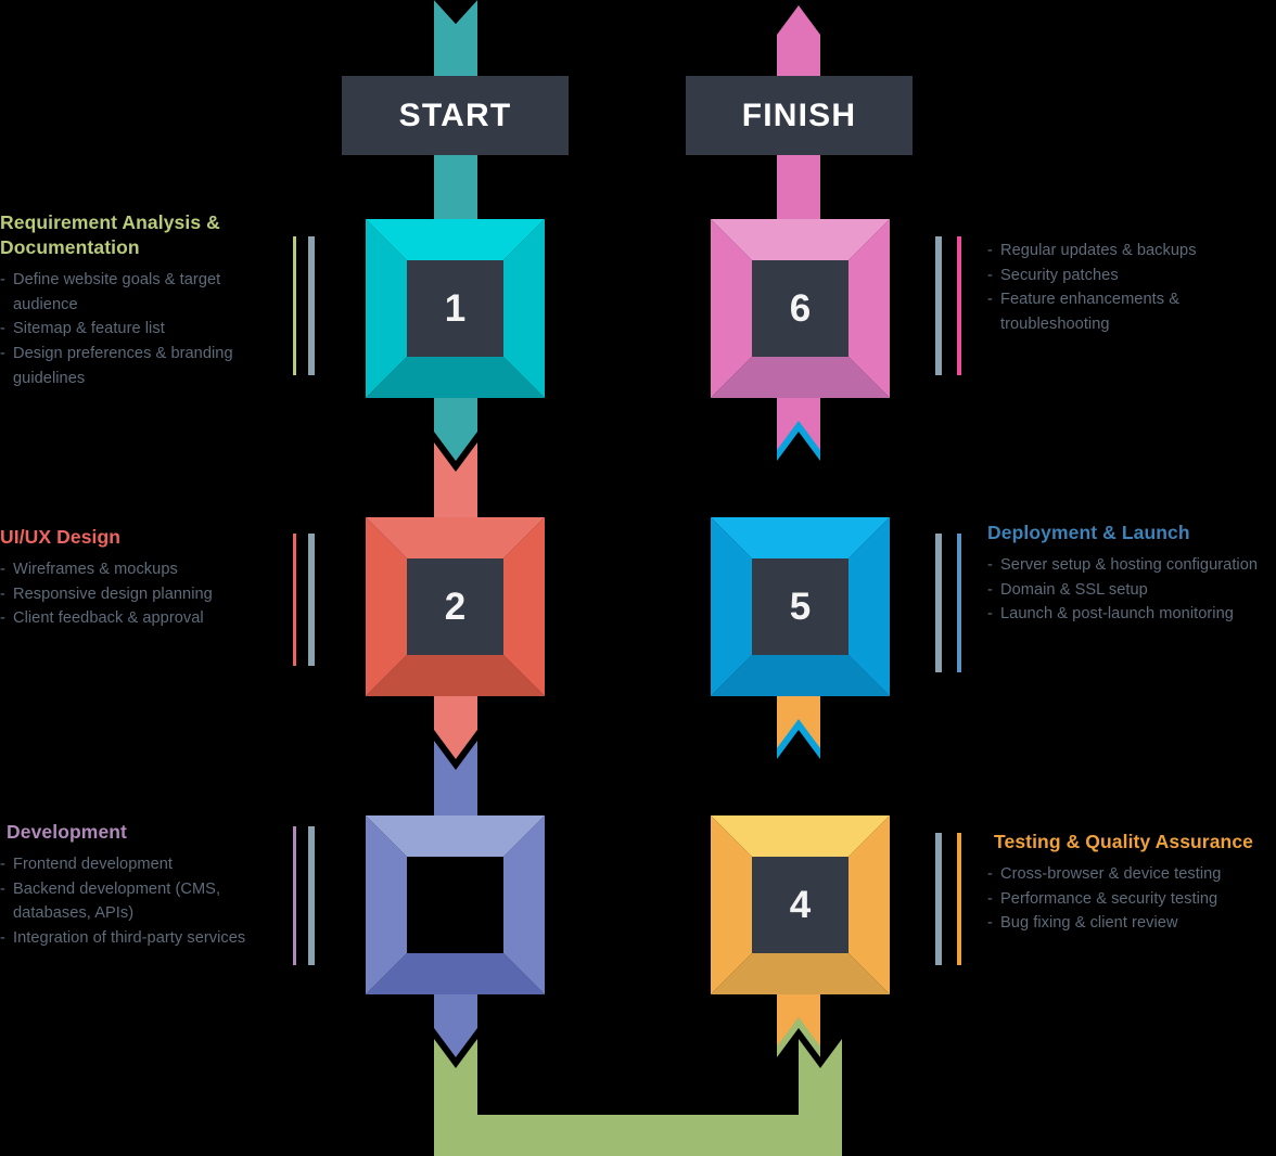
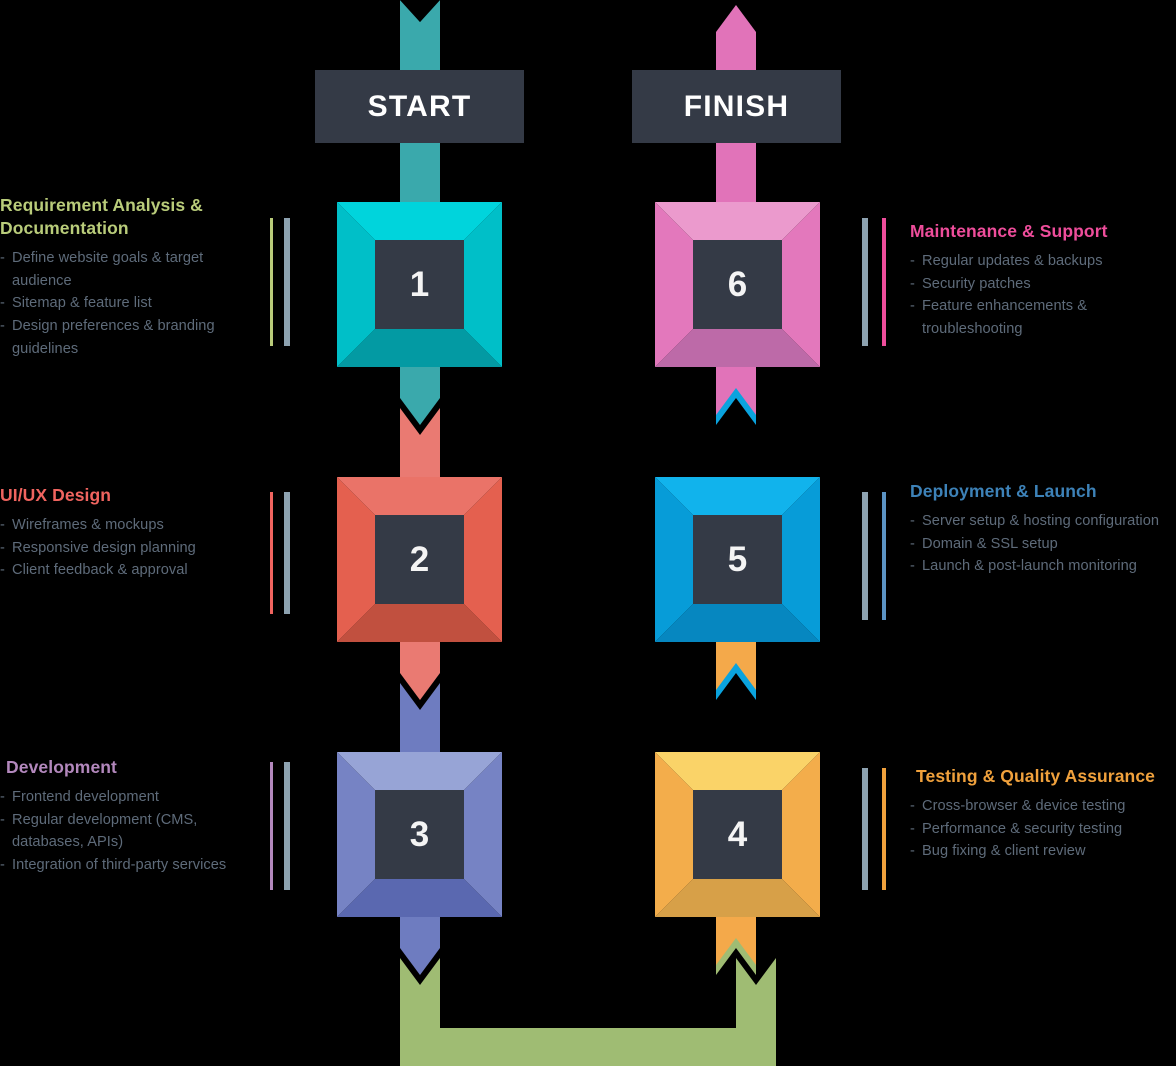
  START
  FINISH
  1
  2
+ 3
  4
  5
  6
  Requirement Analysis & Documentation
  -
  Define website goals & target audience
  -
  Sitemap & feature list
  -
  Design preferences & branding guidelines
  UI/UX Design
  -
  Wireframes & mockups
  -
  Responsive design planning
  -
  Client feedback & approval
  Development
  -
  Frontend development
  -
- Backend development (CMS, databases, APIs)
+ Regular development (CMS, databases, APIs)
  -
  Integration of third-party services
+ Maintenance & Support
  -
  Regular updates & backups
  -
  Security patches
  -
  Feature enhancements & troubleshooting
  Deployment & Launch
  -
  Server setup & hosting configuration
  -
  Domain & SSL setup
  -
  Launch & post-launch monitoring
  Testing & Quality Assurance
  -
  Cross-browser & device testing
  -
  Performance & security testing
  -
  Bug fixing & client review
